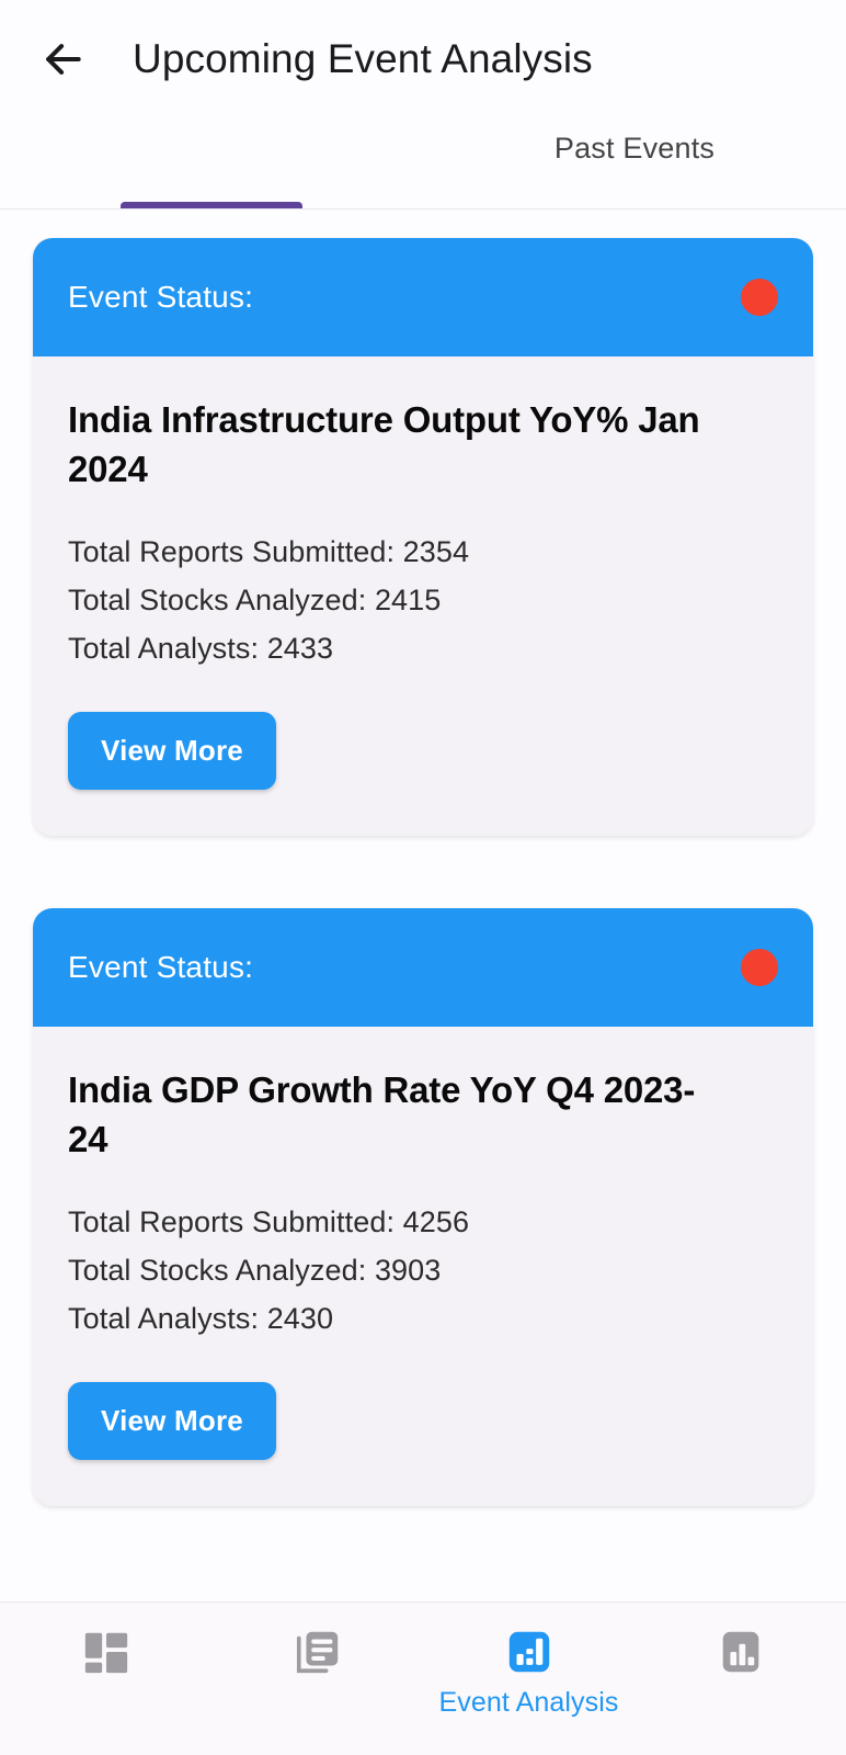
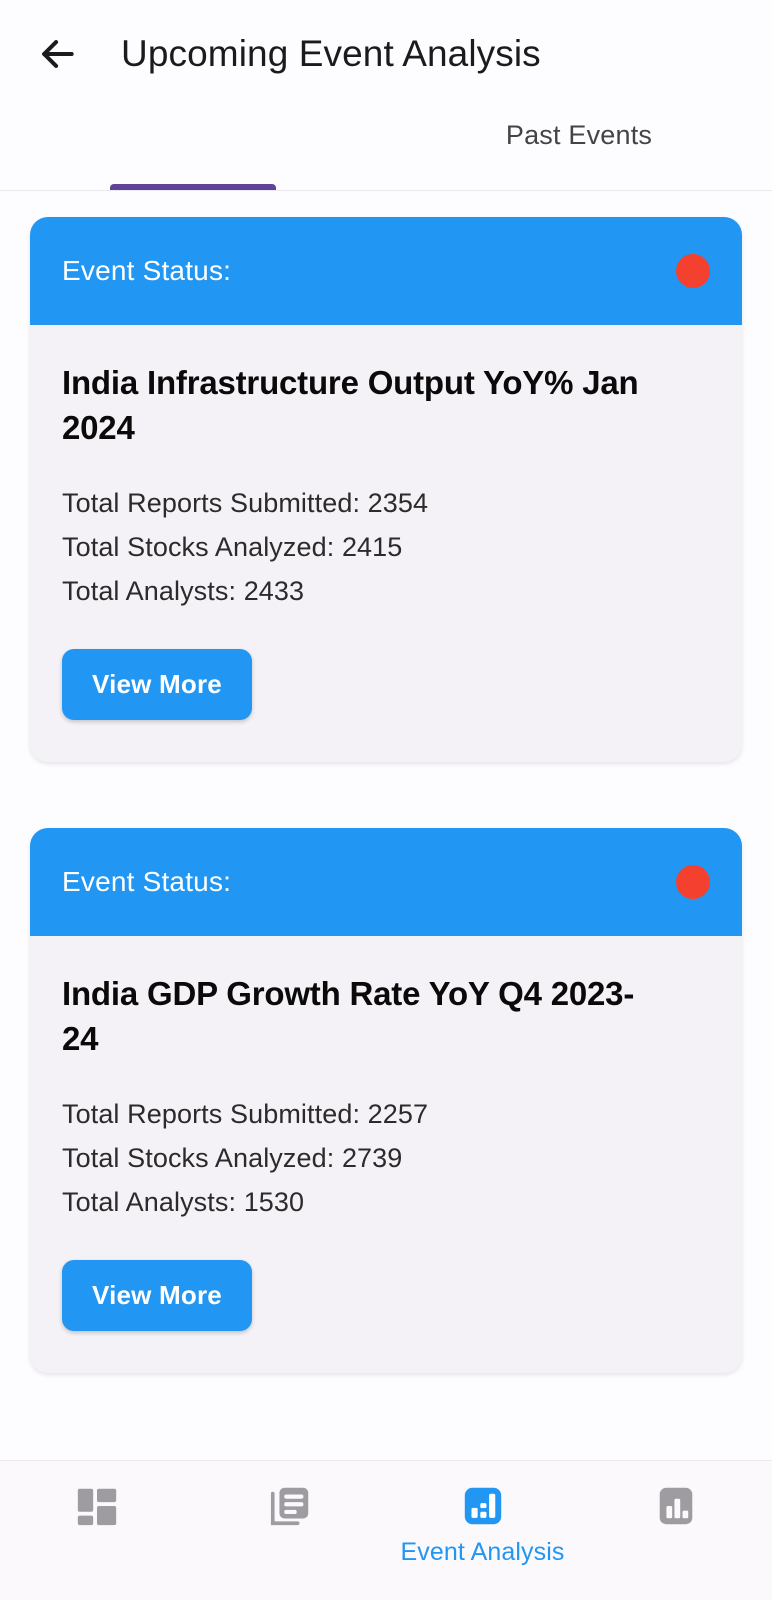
  Upcoming Event Analysis
  Past Events
  Event Status:
  India Infrastructure Output YoY% Jan 2024
  Total Reports Submitted: 2354
  Total Stocks Analyzed: 2415
  Total Analysts: 2433
  View More
  Event Status:
  India GDP Growth Rate YoY Q4 2023-24
- Total Reports Submitted: 4256
+ Total Reports Submitted: 2257
- Total Stocks Analyzed: 3903
+ Total Stocks Analyzed: 2739
- Total Analysts: 2430
+ Total Analysts: 1530
  View More
  Event Analysis
